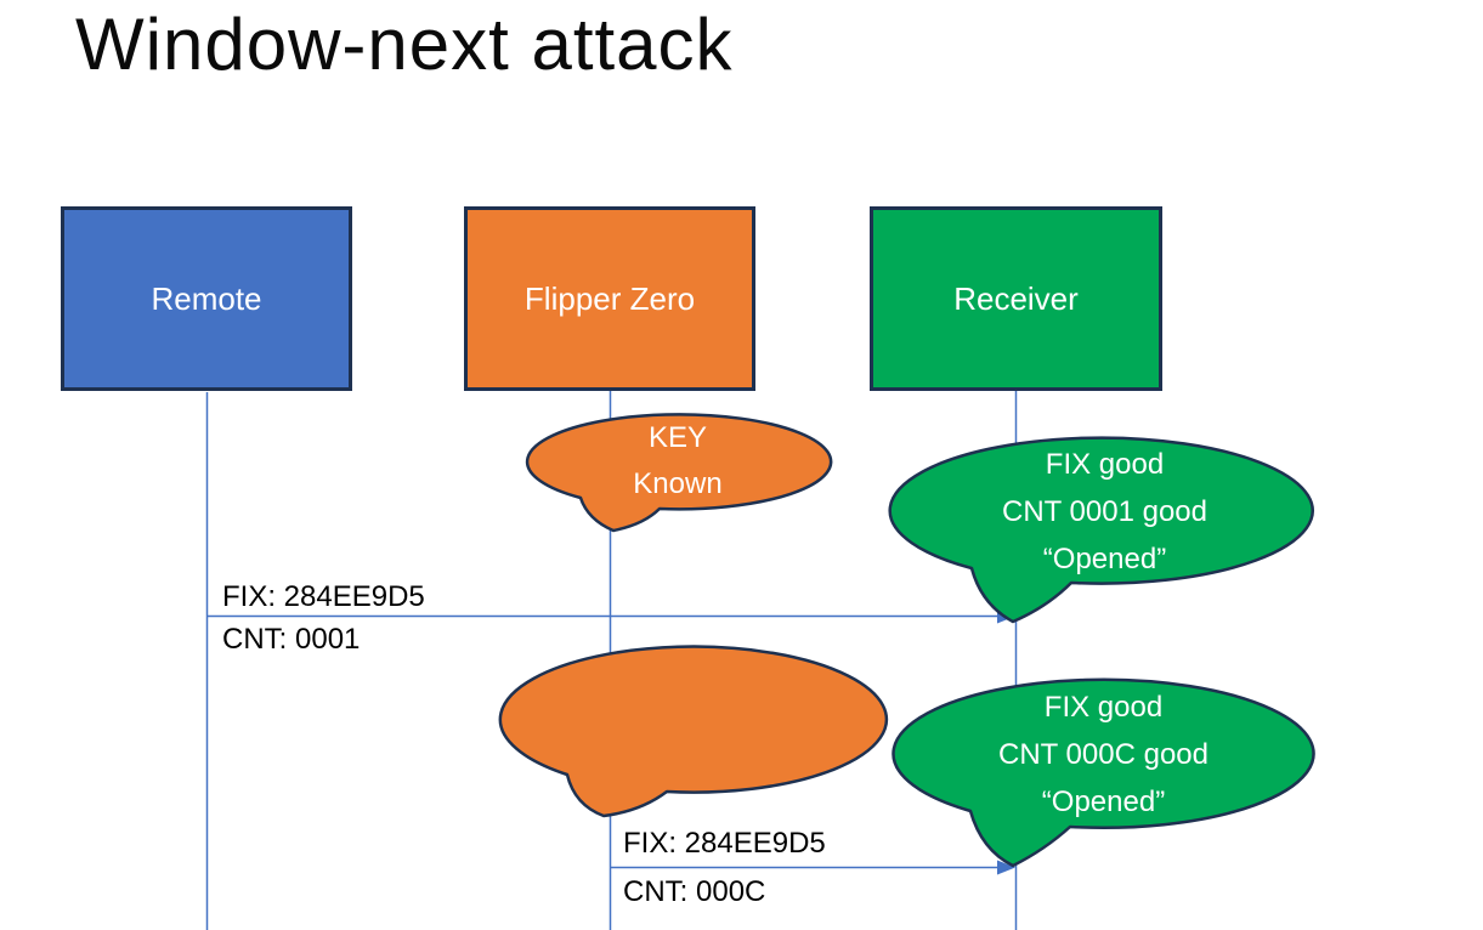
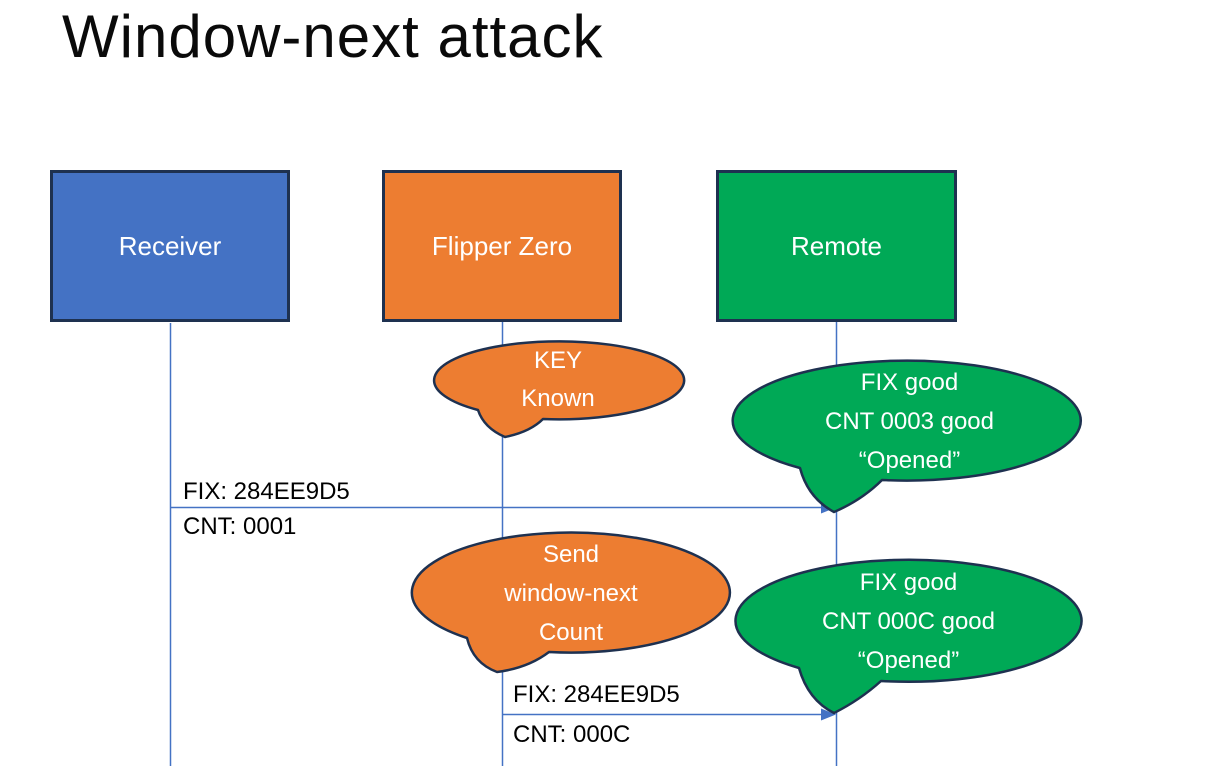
  Window-next attack
- Remote
+ Receiver
  Flipper Zero
- Receiver
+ Remote
  KEY
  Known
  FIX good
- CNT 0001 good
+ CNT 0003 good
  “Opened”
+ Send
+ window-next
+ Count
  FIX good
  CNT 000C good
  “Opened”
  FIX: 284EE9D5
  CNT: 0001
  FIX: 284EE9D5
  CNT: 000C
